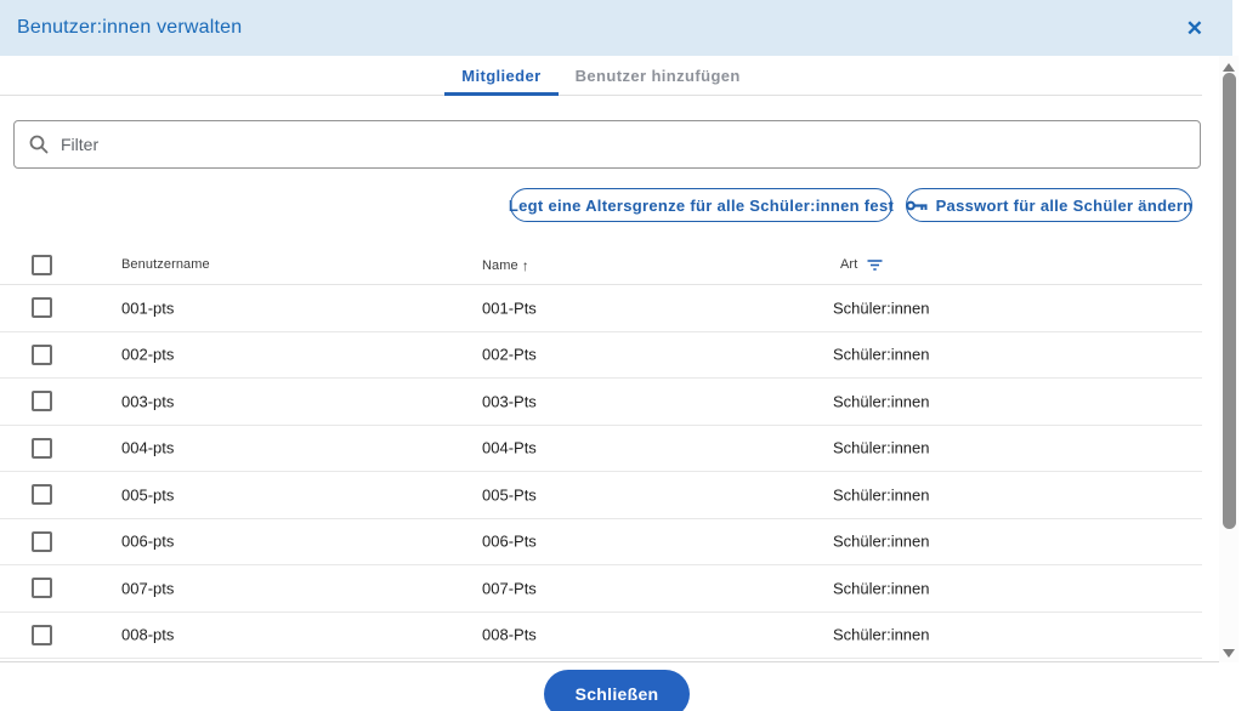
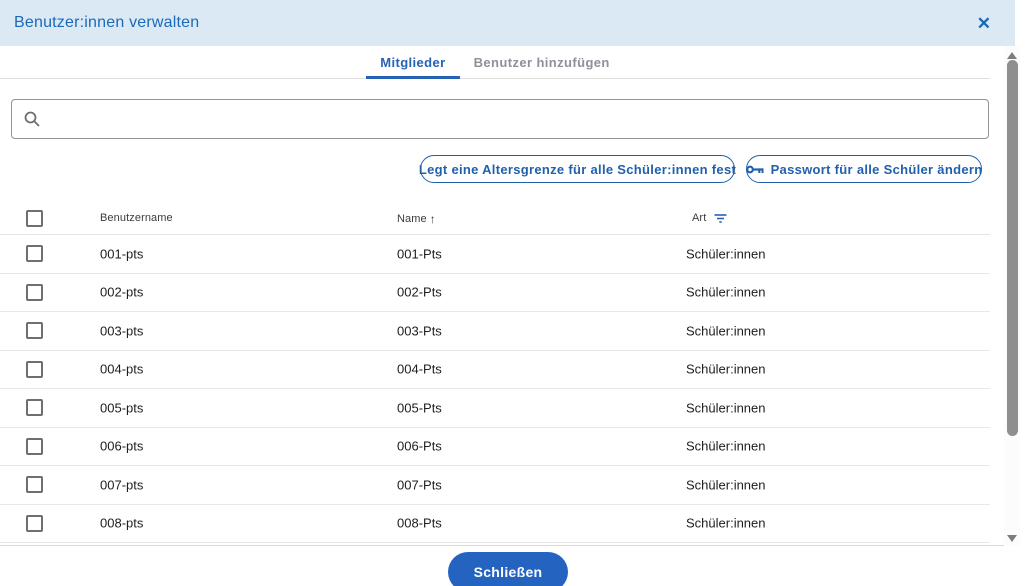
  Benutzer:innen verwalten
  ✕
  Mitglieder
  Benutzer hinzufügen
- Filter
  Legt eine Altersgrenze für alle Schüler:innen fest
  Passwort für alle Schüler ändern
  Benutzername
  Name
  ↑
  Art
  001-pts
  001-Pts
  Schüler:innen
  002-pts
  002-Pts
  Schüler:innen
  003-pts
  003-Pts
  Schüler:innen
  004-pts
  004-Pts
  Schüler:innen
  005-pts
  005-Pts
  Schüler:innen
  006-pts
  006-Pts
  Schüler:innen
  007-pts
  007-Pts
  Schüler:innen
  008-pts
  008-Pts
  Schüler:innen
  Schließen
